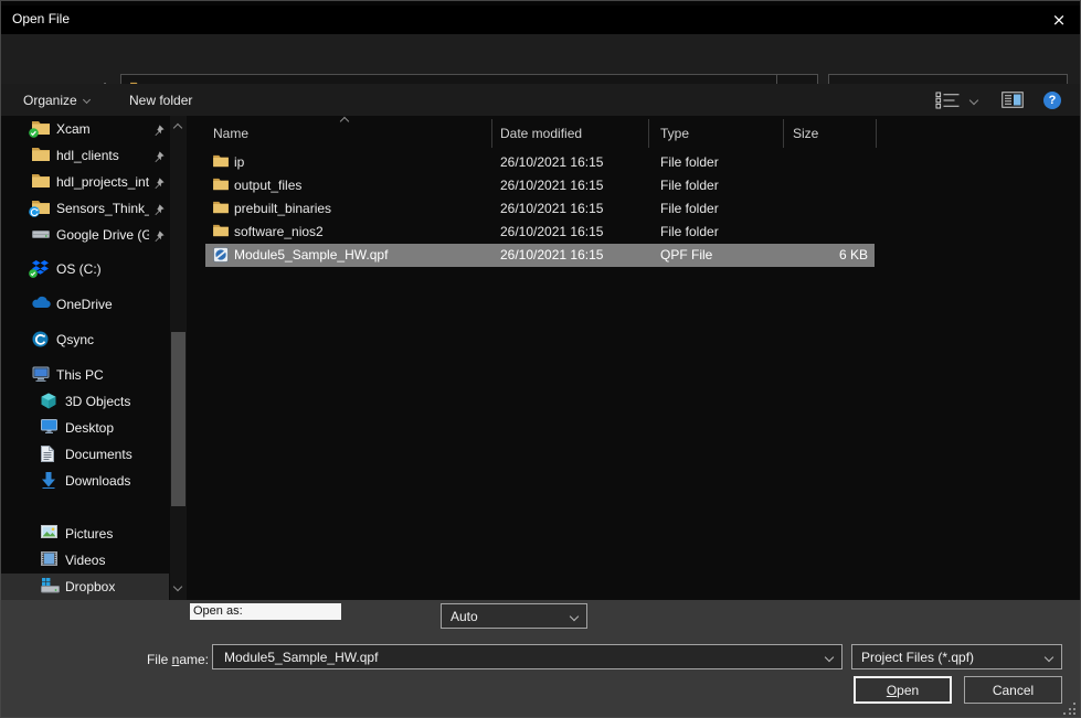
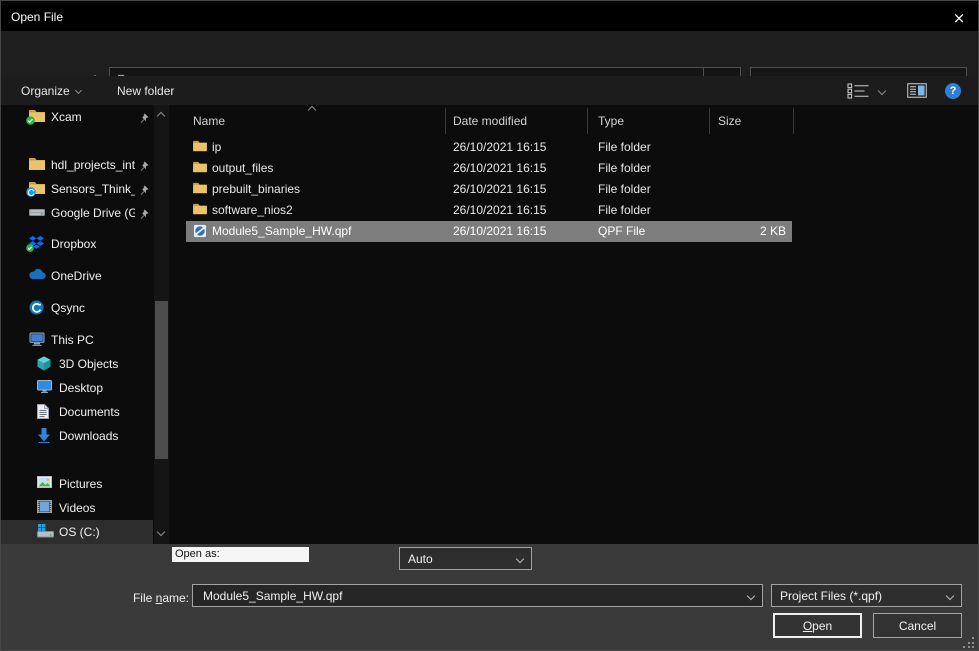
  Open File
  ×
  Organize
  New folder
  ?
  Xcam
- hdl_clients
  hdl_projects_int
  Sensors_Think_
  Google Drive (G
- OS (C:)
+ Dropbox
  OneDrive
  Qsync
  This PC
  3D Objects
  Desktop
  Documents
  Downloads
  Pictures
  Videos
- Dropbox
+ OS (C:)
  Name
  Date modified
  Type
  Size
  ip
  26/10/2021 16:15
  File folder
  output_files
  26/10/2021 16:15
  File folder
  prebuilt_binaries
  26/10/2021 16:15
  File folder
  software_nios2
  26/10/2021 16:15
  File folder
  Module5_Sample_HW.qpf
  26/10/2021 16:15
  QPF File
- 6 KB
+ 2 KB
  Open as:
  Auto
  File name:
  Module5_Sample_HW.qpf
  Project Files (*.qpf)
  Open
  Cancel
